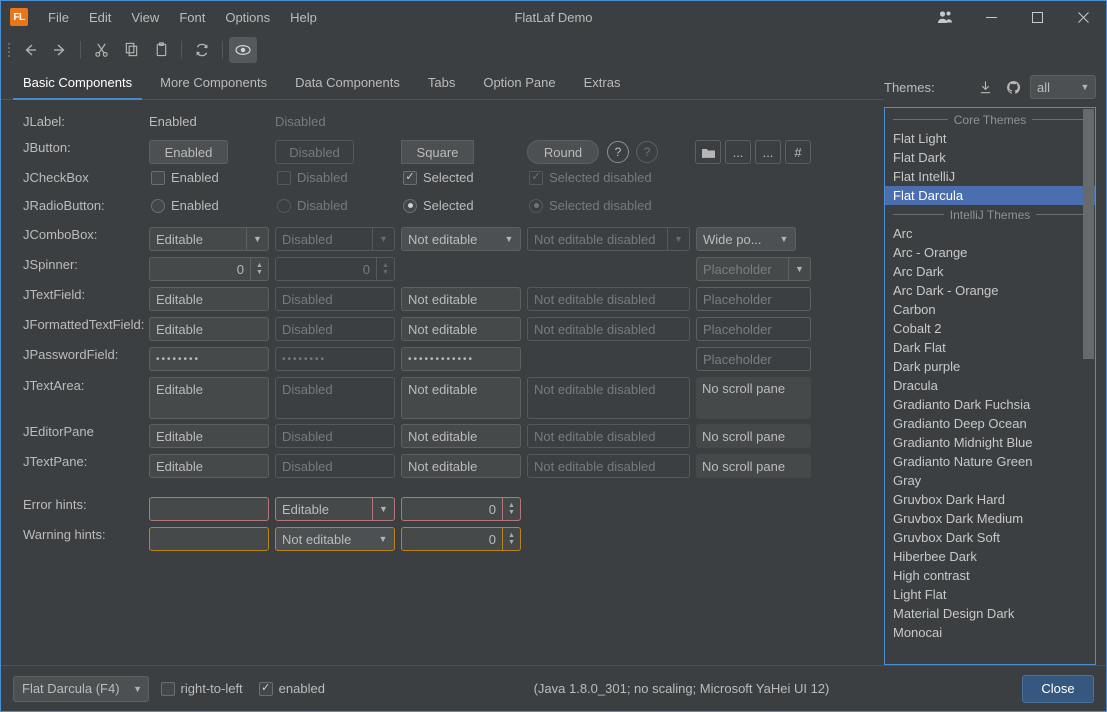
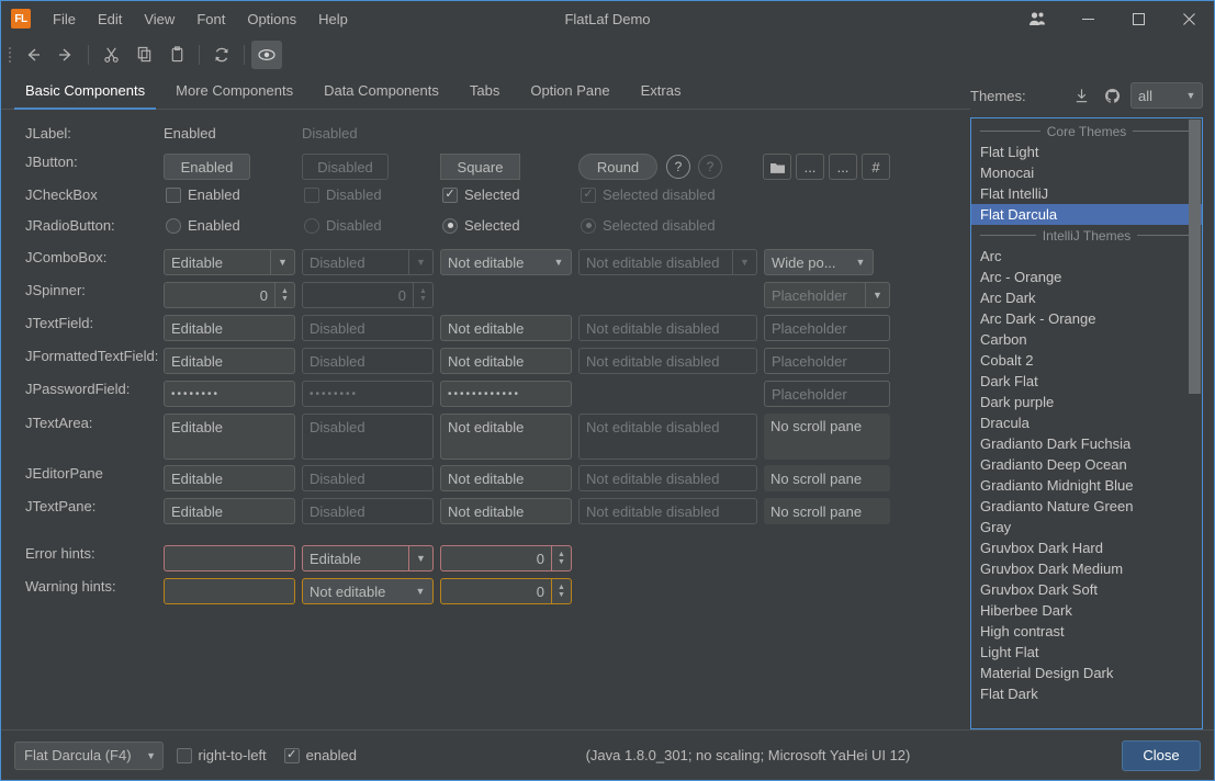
  FL
  File
  Edit
  View
  Font
  Options
  Help
  FlatLaf Demo
  Basic Components
  More Components
  Data Components
  Tabs
  Option Pane
  Extras
  JLabel:
  Enabled
  Disabled
  JButton:
  Enabled
  Disabled
  Square
  Round
  ?
  ?
  ...
  ...
  #
  JCheckBox
  Enabled
  Disabled
  ✓
  Selected
  ✓
  Selected disabled
  JRadioButton:
  Enabled
  Disabled
  Selected
  Selected disabled
  JComboBox:
  Editable
  ▼
  Disabled
  ▼
  Not editable
  ▼
  Not editable disabled
  ▼
  Wide po...
  ▼
  JSpinner:
  0
  0
  Placeholder
  ▼
  JTextField:
  Editable
  Disabled
  Not editable
  Not editable disabled
  Placeholder
  JFormattedTextField:
  Editable
  Disabled
  Not editable
  Not editable disabled
  Placeholder
  JPasswordField:
  ••••••••
  ••••••••
  ••••••••••••
  Placeholder
  JTextArea:
  Editable
  Disabled
  Not editable
  Not editable disabled
  No scroll pane
  JEditorPane
  Editable
  Disabled
  Not editable
  Not editable disabled
  No scroll pane
  JTextPane:
  Editable
  Disabled
  Not editable
  Not editable disabled
  No scroll pane
  Error hints:
  Editable
  ▼
  0
  Warning hints:
  Not editable
  ▼
  0
  Themes:
  all
  ▼
  Core Themes
  Flat Light
- Flat Dark
+ Monocai
  Flat IntelliJ
  Flat Darcula
  IntelliJ Themes
  Arc
  Arc - Orange
  Arc Dark
  Arc Dark - Orange
  Carbon
  Cobalt 2
  Dark Flat
  Dark purple
  Dracula
  Gradianto Dark Fuchsia
  Gradianto Deep Ocean
  Gradianto Midnight Blue
  Gradianto Nature Green
  Gray
  Gruvbox Dark Hard
  Gruvbox Dark Medium
  Gruvbox Dark Soft
  Hiberbee Dark
  High contrast
  Light Flat
  Material Design Dark
- Monocai
+ Flat Dark
  Flat Darcula (F4)
  ▼
  right-to-left
  ✓
  enabled
  (Java 1.8.0_301; no scaling; Microsoft YaHei UI 12)
  Close
